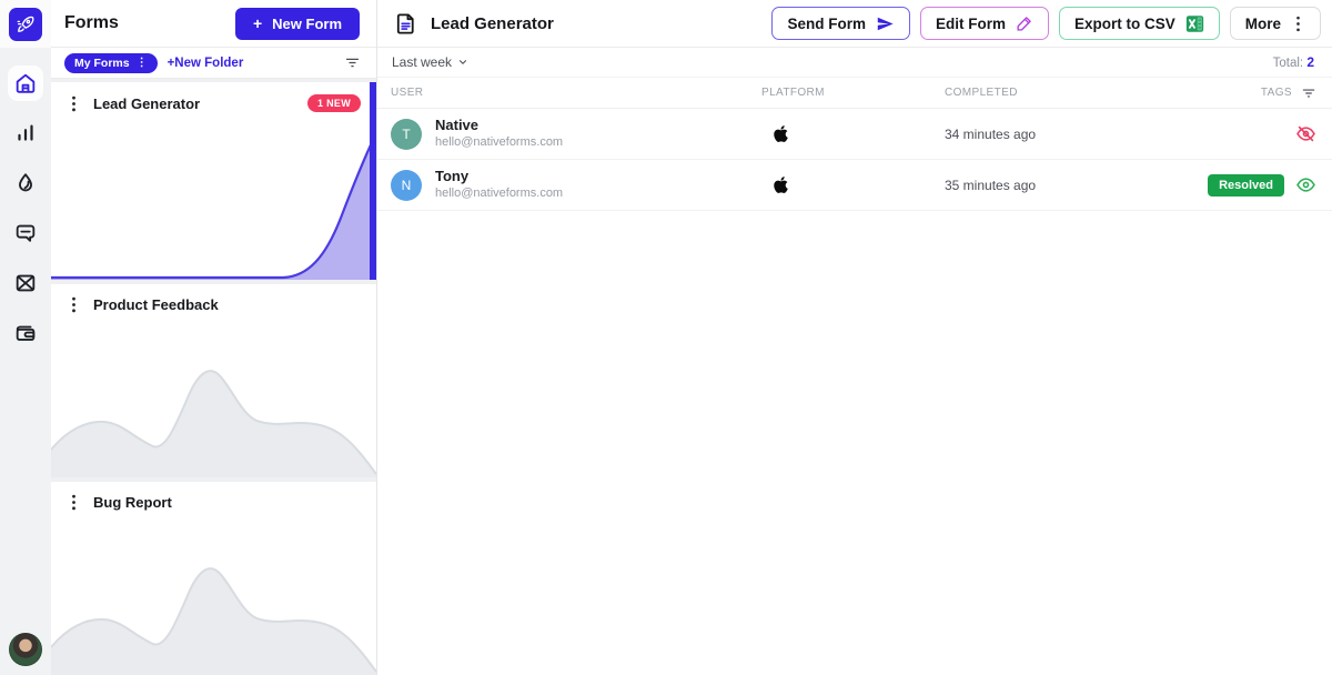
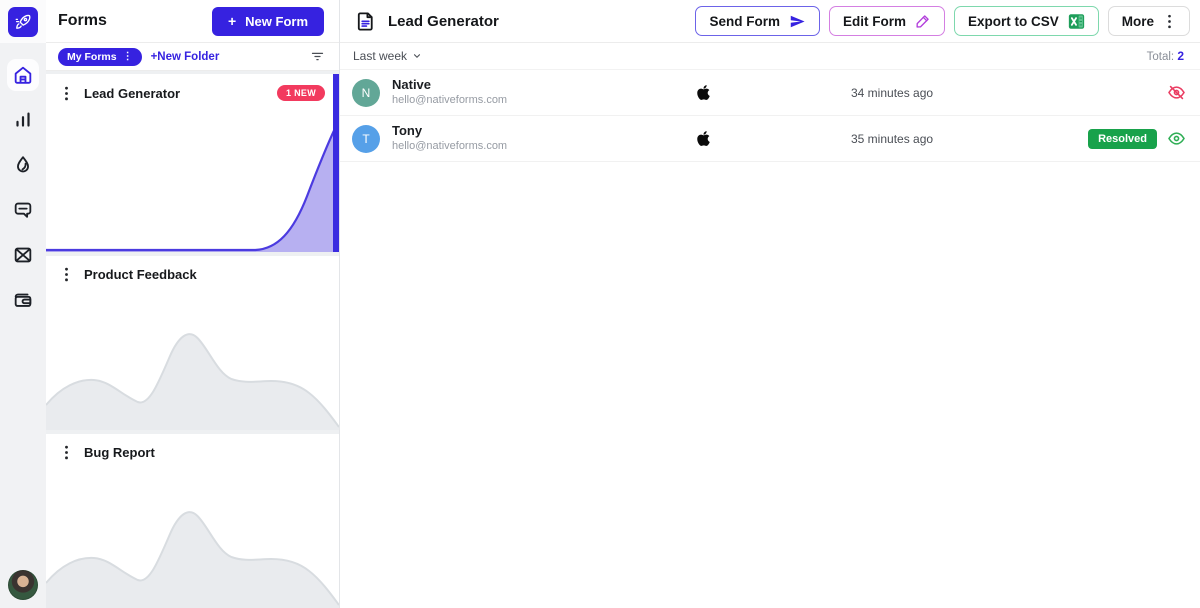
  Forms
  +
  New Form
  My Forms
  ⋮
  +New Folder
  Lead Generator
  1 NEW
  Product Feedback
  Bug Report
  Lead Generator
  Send Form
  Edit Form
  Export to CSV
  More
  Last week
  Total: 2
- USER
- PLATFORM
- COMPLETED
- TAGS
- T
+ N
  Native
  hello@nativeforms.com
  34 minutes ago
- N
+ T
  Tony
  hello@nativeforms.com
  35 minutes ago
  Resolved
